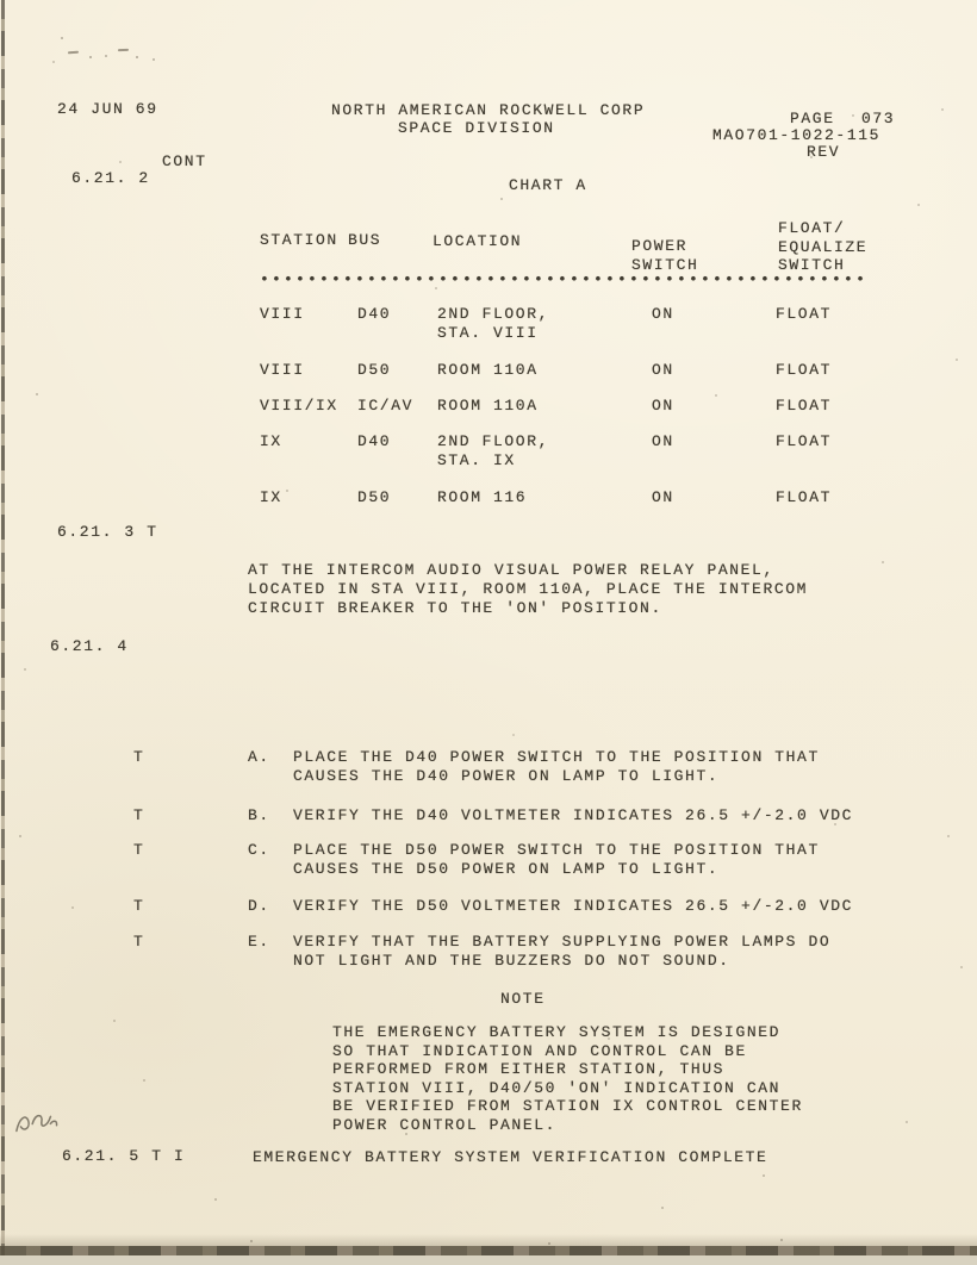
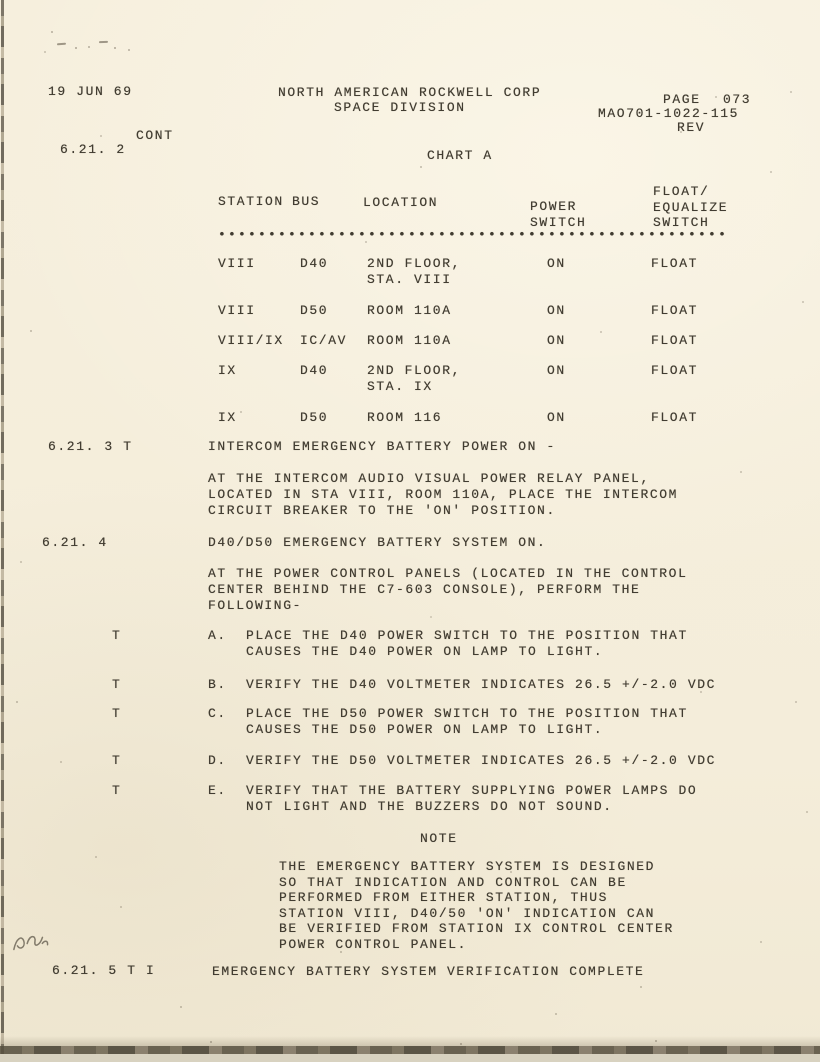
- 24 JUN 69
+ 19 JUN 69
  NORTH AMERICAN ROCKWELL CORP
  SPACE DIVISION
  PAGE
  073
  MAO701-1022-115
  REV
  CONT
  6.21. 2
  CHART A
  STATION
  BUS
  LOCATION
  POWER
  SWITCH
  FLOAT/
  EQUALIZE
  SWITCH
  •••••••••••••••••••••••••••••••••••••••••••••••••••
  VIII
  D40
  2ND FLOOR,
  STA. VIII
  ON
  FLOAT
  VIII
  D50
  ROOM 110A
  ON
  FLOAT
  VIII/IX
  IC/AV
  ROOM 110A
  ON
  FLOAT
  IX
  D40
  2ND FLOOR,
  STA. IX
  ON
  FLOAT
  IX
  D50
  ROOM 116
  ON
  FLOAT
  6.21. 3 T
+ INTERCOM EMERGENCY BATTERY POWER ON -
  AT THE INTERCOM AUDIO VISUAL POWER RELAY PANEL,
  LOCATED IN STA VIII, ROOM 110A, PLACE THE INTERCOM
  CIRCUIT BREAKER TO THE 'ON' POSITION.
  6.21. 4
+ D40/D50 EMERGENCY BATTERY SYSTEM ON.
+ AT THE POWER CONTROL PANELS (LOCATED IN THE CONTROL
+ CENTER BEHIND THE C7-603 CONSOLE), PERFORM THE
+ FOLLOWING-
  T
  A.
  PLACE THE D40 POWER SWITCH TO THE POSITION THAT
  CAUSES THE D40 POWER ON LAMP TO LIGHT.
  T
  B.
  VERIFY THE D40 VOLTMETER INDICATES 26.5 +/-2.0 VDC
  T
  C.
  PLACE THE D50 POWER SWITCH TO THE POSITION THAT
  CAUSES THE D50 POWER ON LAMP TO LIGHT.
  T
  D.
  VERIFY THE D50 VOLTMETER INDICATES 26.5 +/-2.0 VDC
  T
  E.
  VERIFY THAT THE BATTERY SUPPLYING POWER LAMPS DO
  NOT LIGHT AND THE BUZZERS DO NOT SOUND.
  NOTE
  THE EMERGENCY BATTERY SYSTEM IS DESIGNED
  SO THAT INDICATION AND CONTROL CAN BE
  PERFORMED FROM EITHER STATION, THUS
  STATION VIII, D40/50 'ON' INDICATION CAN
  BE VERIFIED FROM STATION IX CONTROL CENTER
  POWER CONTROL PANEL.
  6.21. 5 T I
  EMERGENCY BATTERY SYSTEM VERIFICATION COMPLETE
